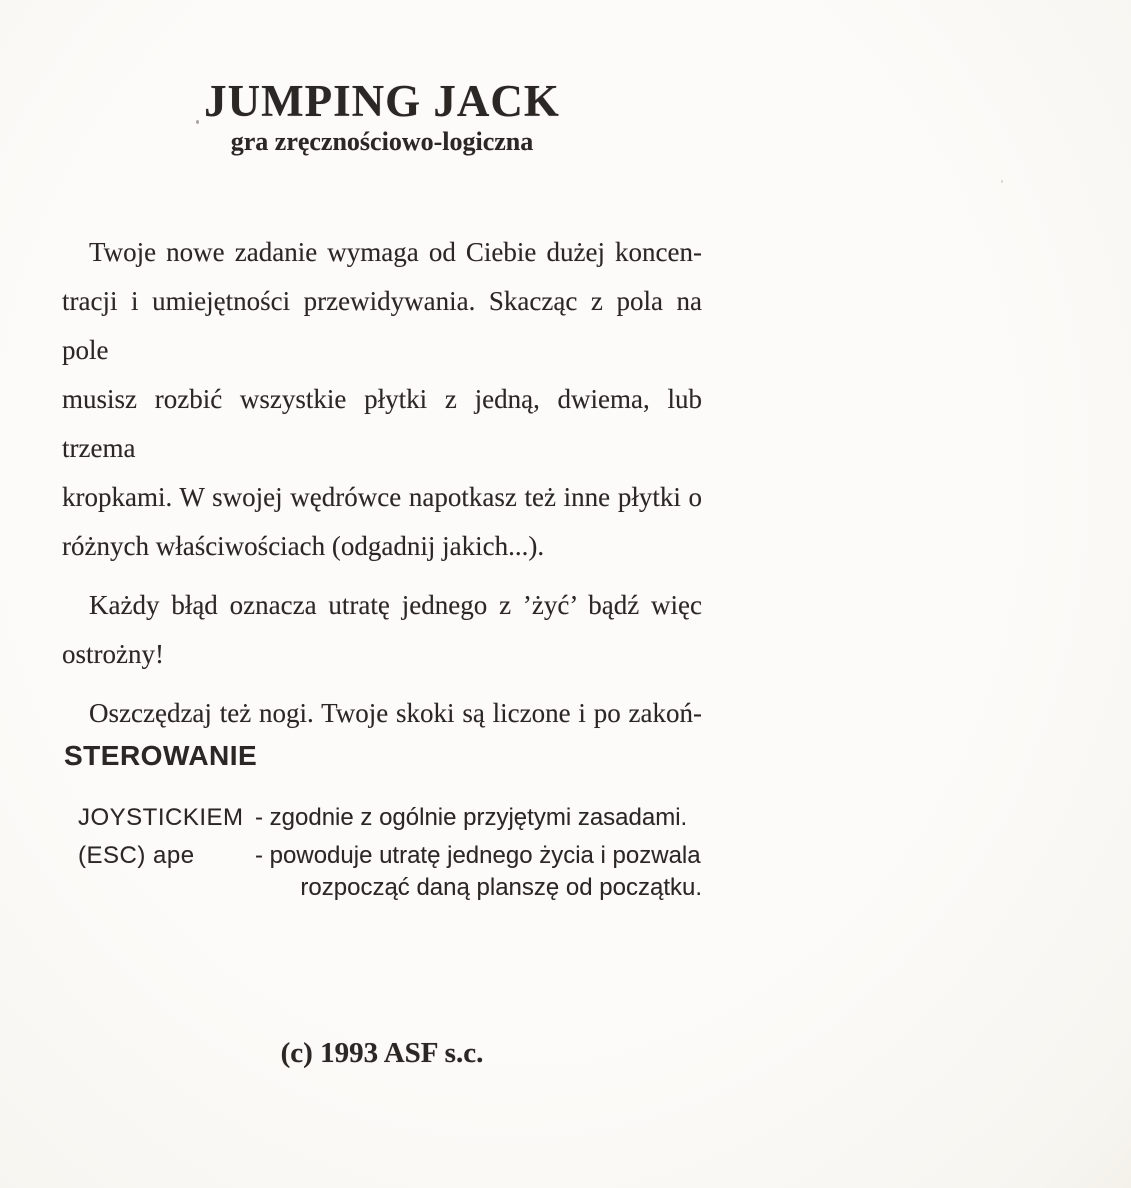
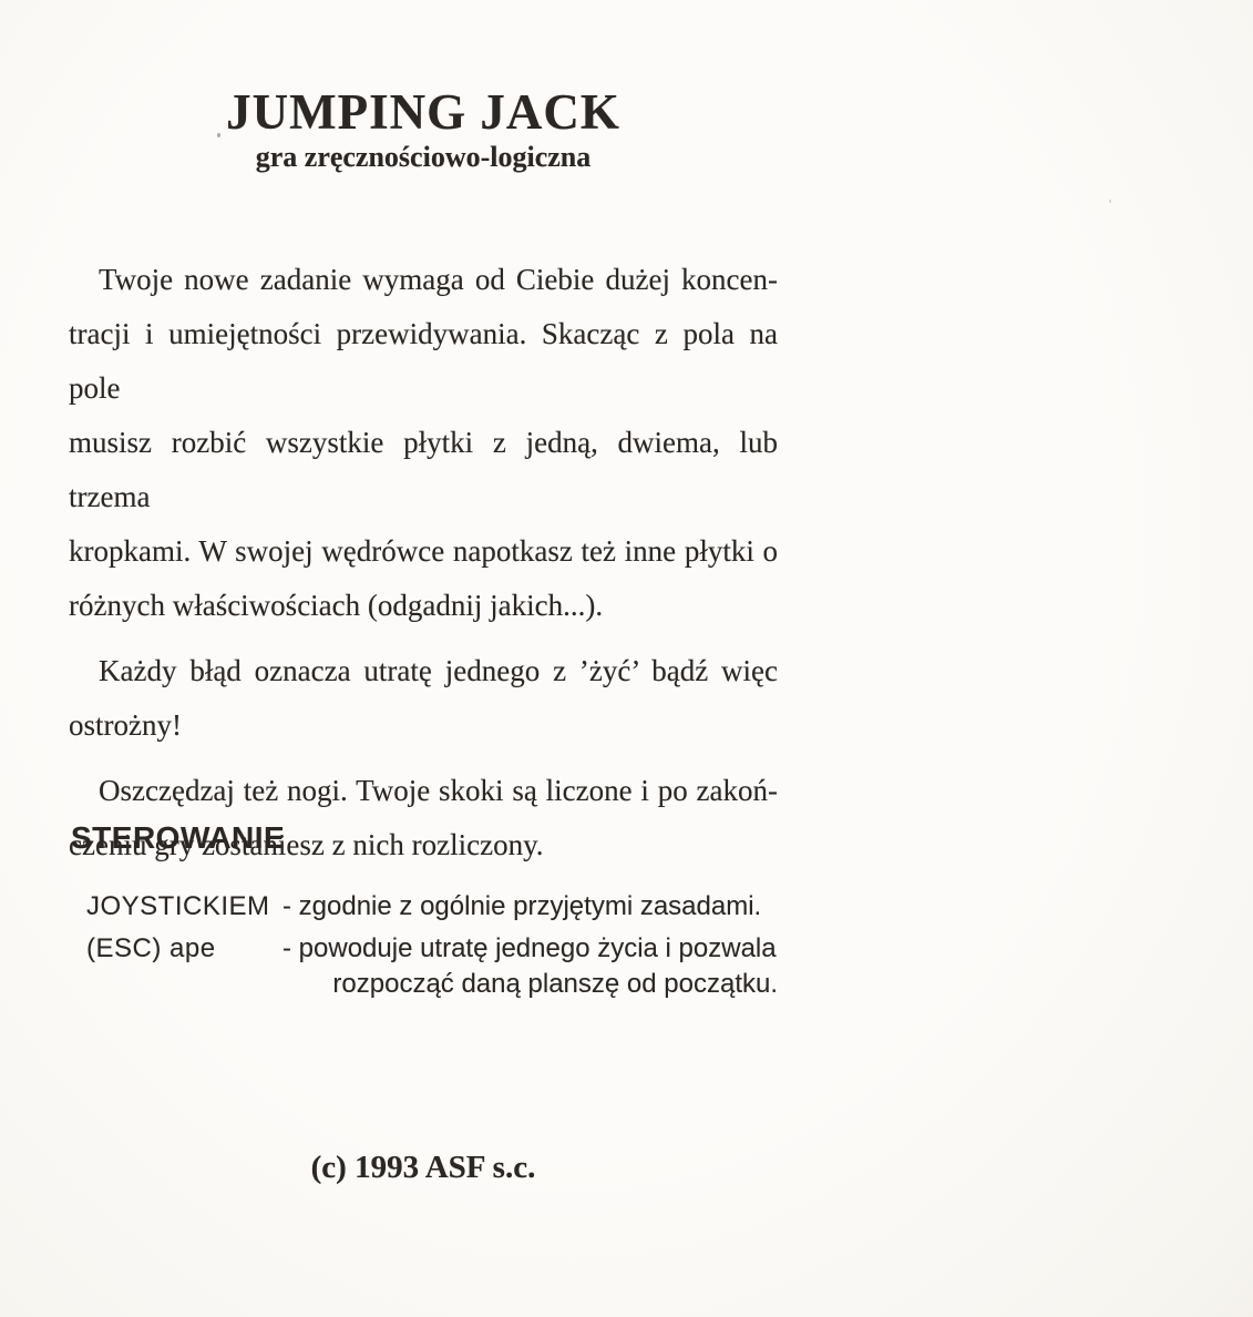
  JUMPING JACK
  gra zręcznościowo-logiczna
  Twoje nowe zadanie wymaga od Ciebie dużej koncen-
  tracji i umiejętności przewidywania. Skacząc z pola na pole
  musisz rozbić wszystkie płytki z jedną, dwiema, lub trzema
  kropkami. W swojej wędrówce napotkasz też inne płytki o
  różnych właściwościach (odgadnij jakich...).
  Każdy błąd oznacza utratę jednego z ’żyć’ bądź więc
  ostrożny!
  Oszczędzaj też nogi. Twoje skoki są liczone i po zakoń-
+ czeniu gry zostaniesz z nich rozliczony.
  STEROWANIE
  JOYSTICKIEM
  - zgodnie z ogólnie przyjętymi zasadami.
  (ESC) ape
  - powoduje utratę jednego życia i pozwala
  rozpocząć daną planszę od początku.
  (c) 1993 ASF s.c.
